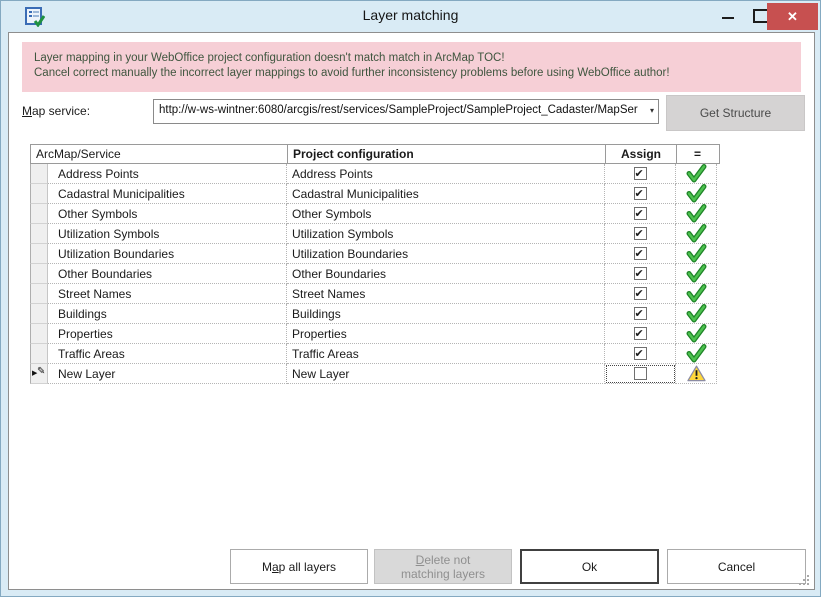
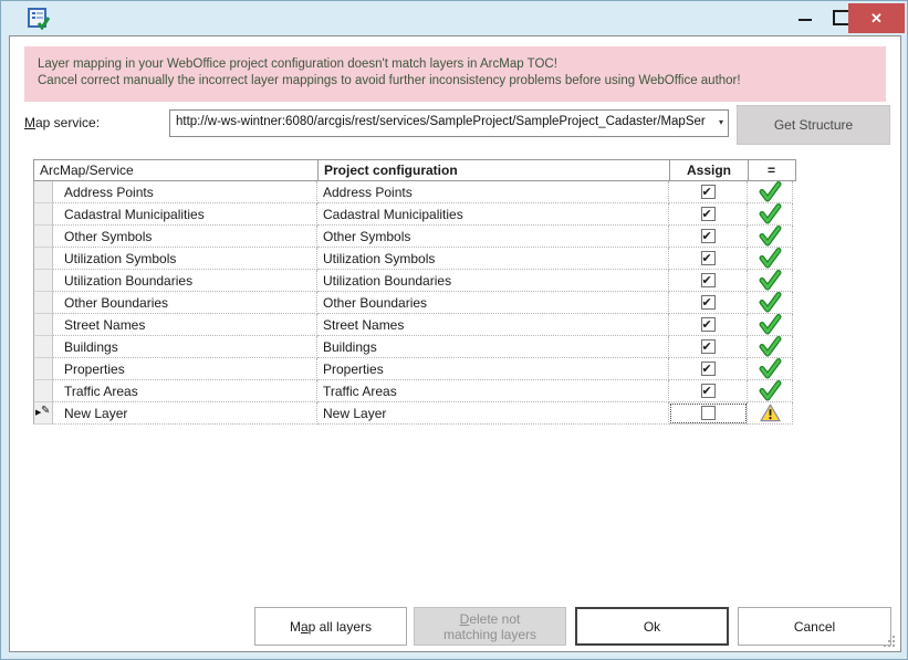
- Layer matching
  ✕
- Layer mapping in your WebOffice project configuration doesn't match match in ArcMap TOC!
+ Layer mapping in your WebOffice project configuration doesn't match layers in ArcMap TOC!
  Cancel correct manually the incorrect layer mappings to avoid further inconsistency problems before using WebOffice author!
  Map service:
  http://w-ws-wintner:6080/arcgis/rest/services/SampleProject/SampleProject_Cadaster/MapSer
  ▾
  Get Structure
  ArcMap/Service
  Project configuration
  Assign
  =
  Address Points
  Address Points
  Cadastral Municipalities
  Cadastral Municipalities
  Other Symbols
  Other Symbols
  Utilization Symbols
  Utilization Symbols
  Utilization Boundaries
  Utilization Boundaries
  Other Boundaries
  Other Boundaries
  Street Names
  Street Names
  Buildings
  Buildings
  Properties
  Properties
  Traffic Areas
  Traffic Areas
  ✎
  New Layer
  New Layer
  Map all layers
  Delete not matching layers
  Ok
  Cancel
